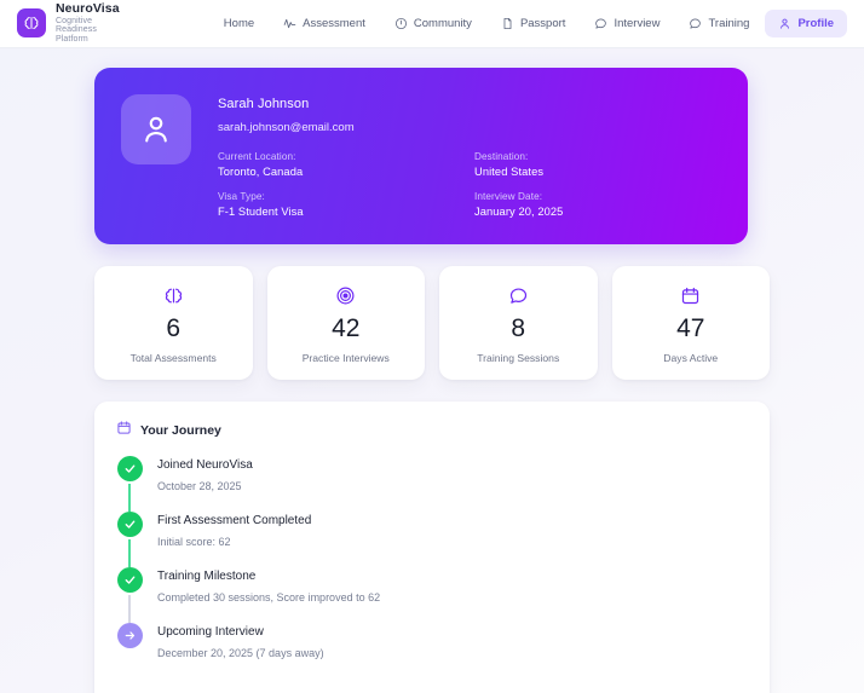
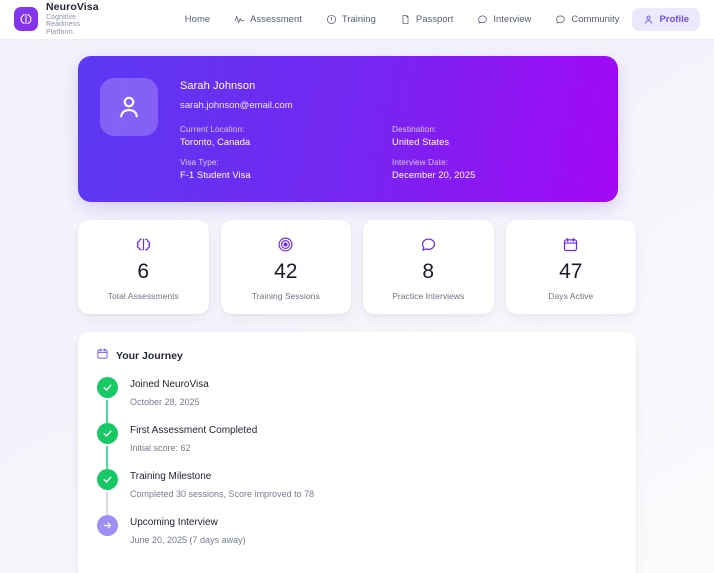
  NeuroVisa
  Home
  Assessment
- Community
+ Training
  Passport
  Interview
- Training
+ Community
  Profile
  Sarah Johnson
  sarah.johnson@email.com
  Current Location:
  Toronto, Canada
  Destination:
  United States
  Visa Type:
  F-1 Student Visa
  Interview Date:
- January 20, 2025
+ December 20, 2025
  6
  Total Assessments
  42
- Practice Interviews
+ Training Sessions
  8
- Training Sessions
+ Practice Interviews
  47
  Days Active
  Your Journey
  Joined NeuroVisa
  October 28, 2025
  First Assessment Completed
  Initial score: 62
  Training Milestone
- Completed 30 sessions, Score improved to 62
+ Completed 30 sessions, Score improved to 78
  Upcoming Interview
- December 20, 2025 (7 days away)
+ June 20, 2025 (7 days away)
